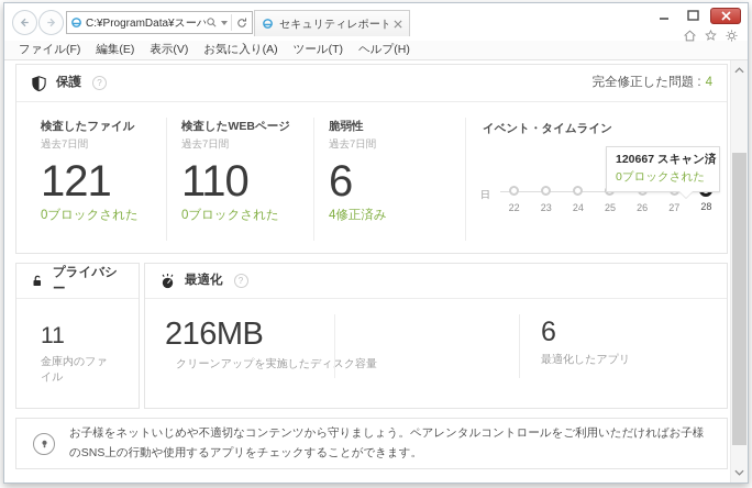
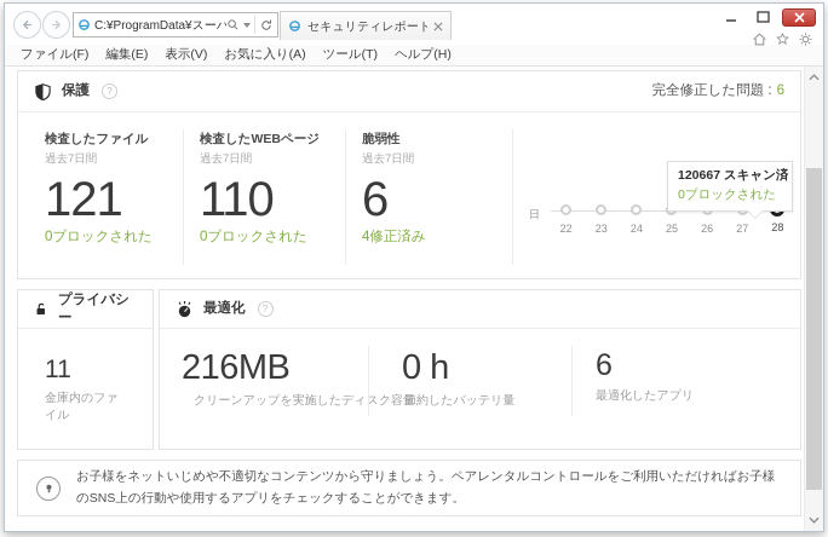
  セキュリティレポート
  ファイル(F)
  編集(E)
  表示(V)
  お気に入り(A)
  ツール(T)
  ヘルプ(H)
  保護
  ?
- 完全修正した問題 : 4
+ 完全修正した問題 : 6
  検査したファイル
  過去7日間
  121
  0ブロックされた
  検査したWEBページ
  過去7日間
  110
  0ブロックされた
  脆弱性
  過去7日間
  6
  4修正済み
- イベント・タイムライン
  120667 スキャン済
  0ブロックされた
  日
  22
  23
  24
  25
  26
  27
  28
  プライバシー
  11
  金庫内のファイル
  最適化
  ?
  216MB
  クリーンアップを実施したディスク容量
+ 0 h
+ 節約したバッテリ量
  6
  最適化したアプリ
  お子様をネットいじめや不適切なコンテンツから守りましょう。ペアレンタルコントロールをご利用いただければお子様のSNS上の行動や使用するアプリをチェックすることができます。
